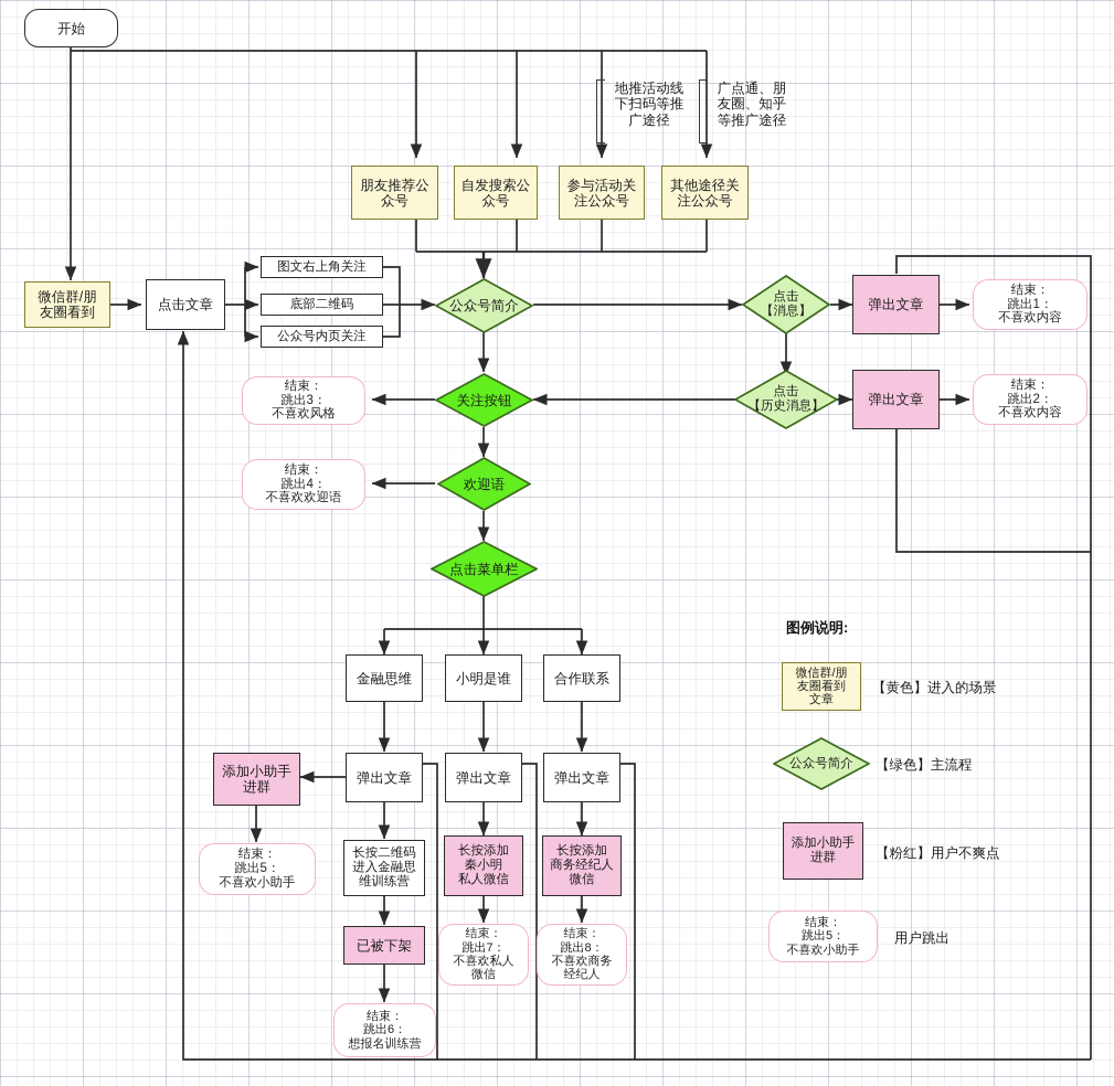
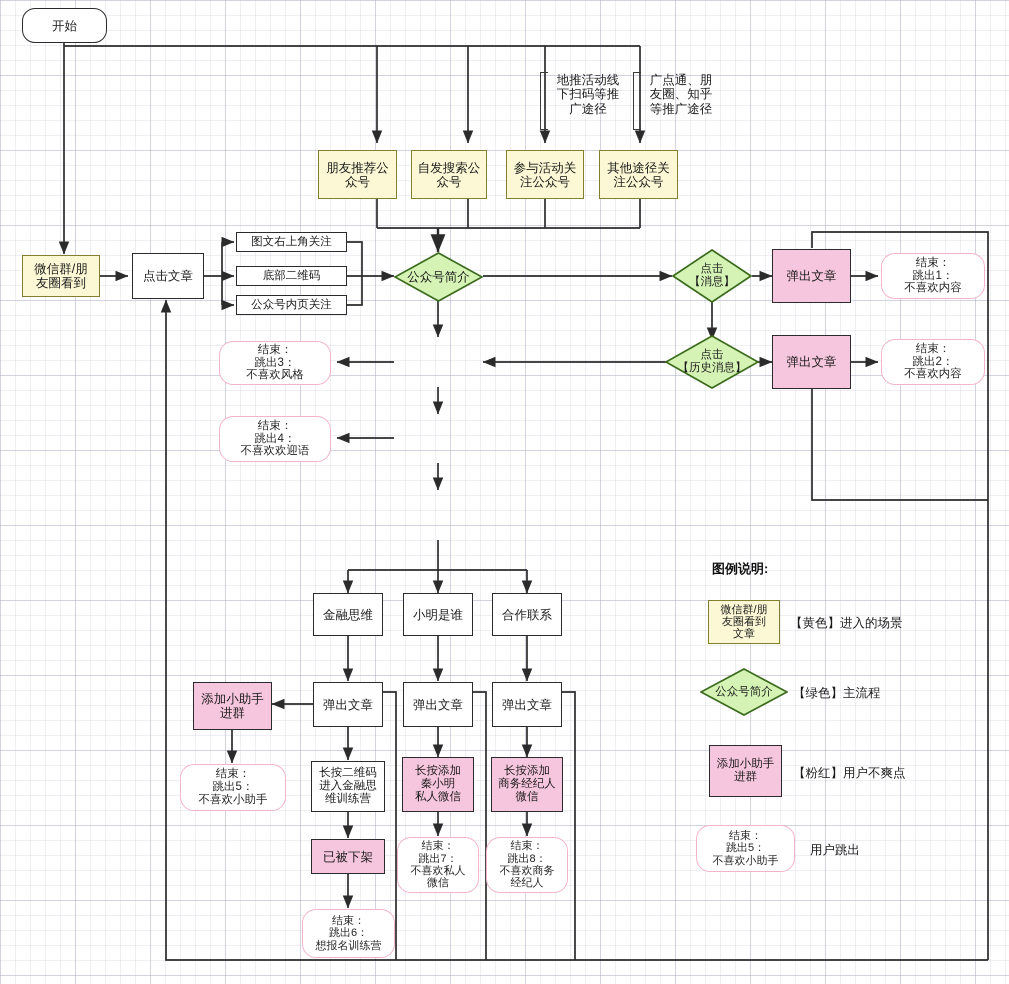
  开始
  微信群/朋
  友圈看到
  点击文章
  图文右上角关注
  底部二维码
  公众号内页关注
  朋友推荐公
  众号
  自发搜索公
  众号
  参与活动关
  注公众号
  其他途径关
  注公众号
  地推活动线
  下扫码等推
  广途径
  广点通、朋
  友圈、知乎
  等推广途径
  公众号简介
  点击
  【消息】
  点击
  【历史消息】
  弹出文章
  弹出文章
  结束：
  跳出1：
  不喜欢内容
  结束：
  跳出2：
  不喜欢内容
- 关注按钮
- 欢迎语
- 点击菜单栏
  结束：
  跳出3：
  不喜欢风格
  结束：
  跳出4：
  不喜欢欢迎语
  金融思维
  小明是谁
  合作联系
  弹出文章
  弹出文章
  弹出文章
  添加小助手
  进群
  结束：
  跳出5：
  不喜欢小助手
  长按二维码
  进入金融思
  维训练营
  已被下架
  结束：
  跳出6：
  想报名训练营
  长按添加
  秦小明
  私人微信
  结束：
  跳出7：
  不喜欢私人
  微信
  长按添加
  商务经纪人
  微信
  结束：
  跳出8：
  不喜欢商务
  经纪人
  图例说明:
  微信群/朋
  友圈看到
  文章
  【黄色】进入的场景
  公众号简介
  【绿色】主流程
  添加小助手
  进群
  【粉红】用户不爽点
  结束：
  跳出5：
  不喜欢小助手
  用户跳出
